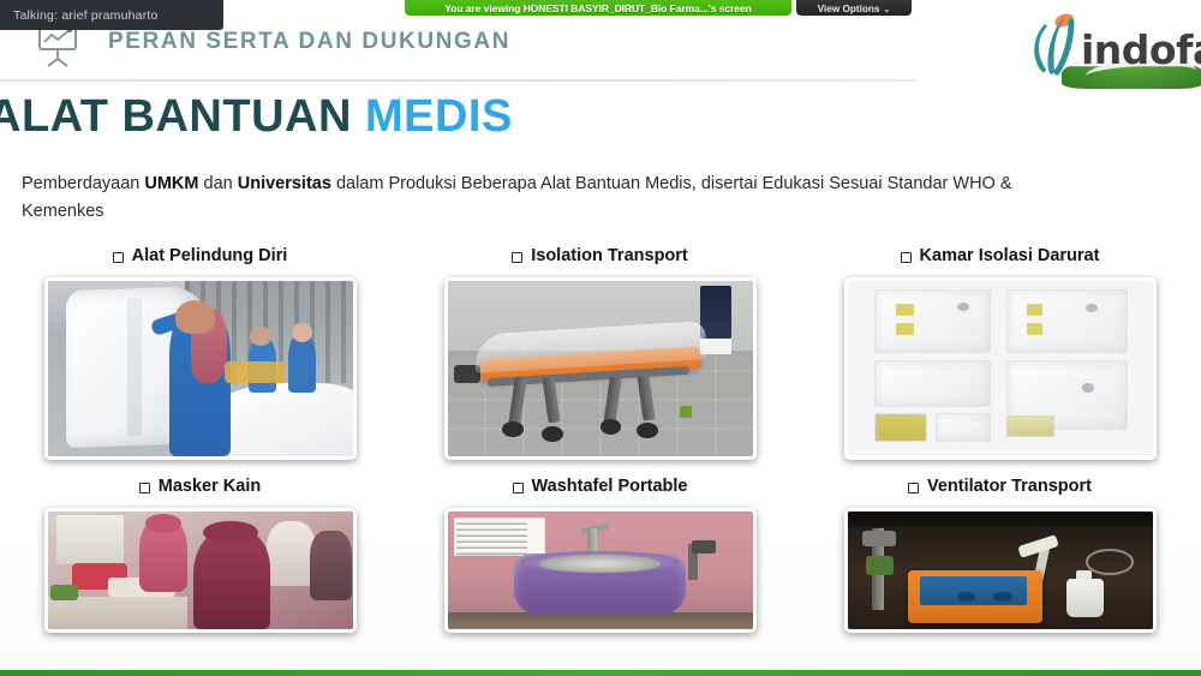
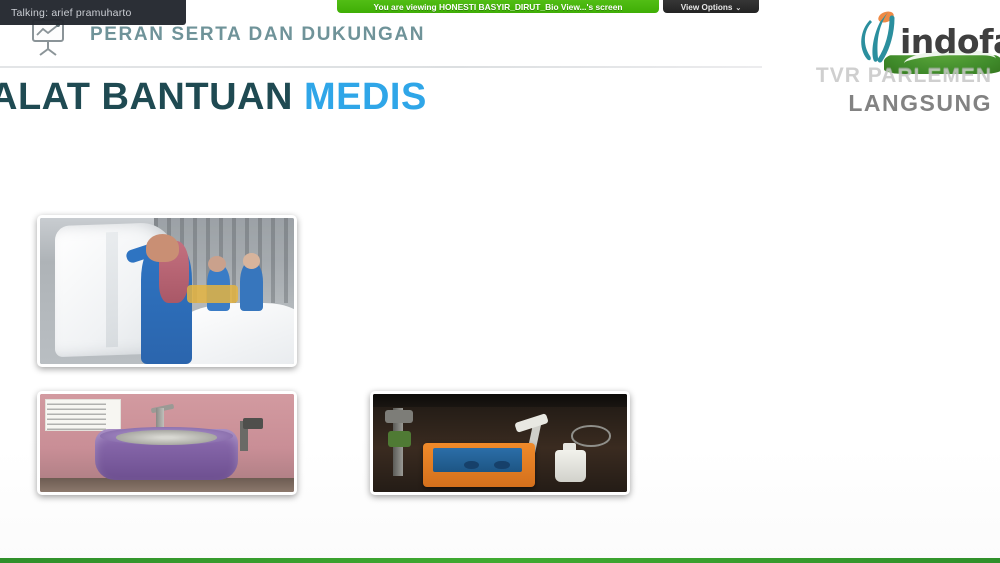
  PERAN SERTA DAN DUKUNGAN
  ALAT BANTUAN MEDIS
- Pemberdayaan UMKM dan Universitas dalam Produksi Beberapa Alat Bantuan Medis, disertai Edukasi Sesuai Standar WHO & Kemenkes
- Alat Pelindung Diri
- Isolation Transport
- Kamar Isolasi Darurat
- Masker Kain
- Washtafel Portable
- Ventilator Transport
  indof
+ TVR PARLEMEN
+ LANGSUNG
  Talking: arief pramuharto
- You are viewing HONESTI BASYIR_DIRUT_Bio Farma...'s screen
+ You are viewing HONESTI BASYIR_DIRUT_Bio View...'s screen
  View Options
